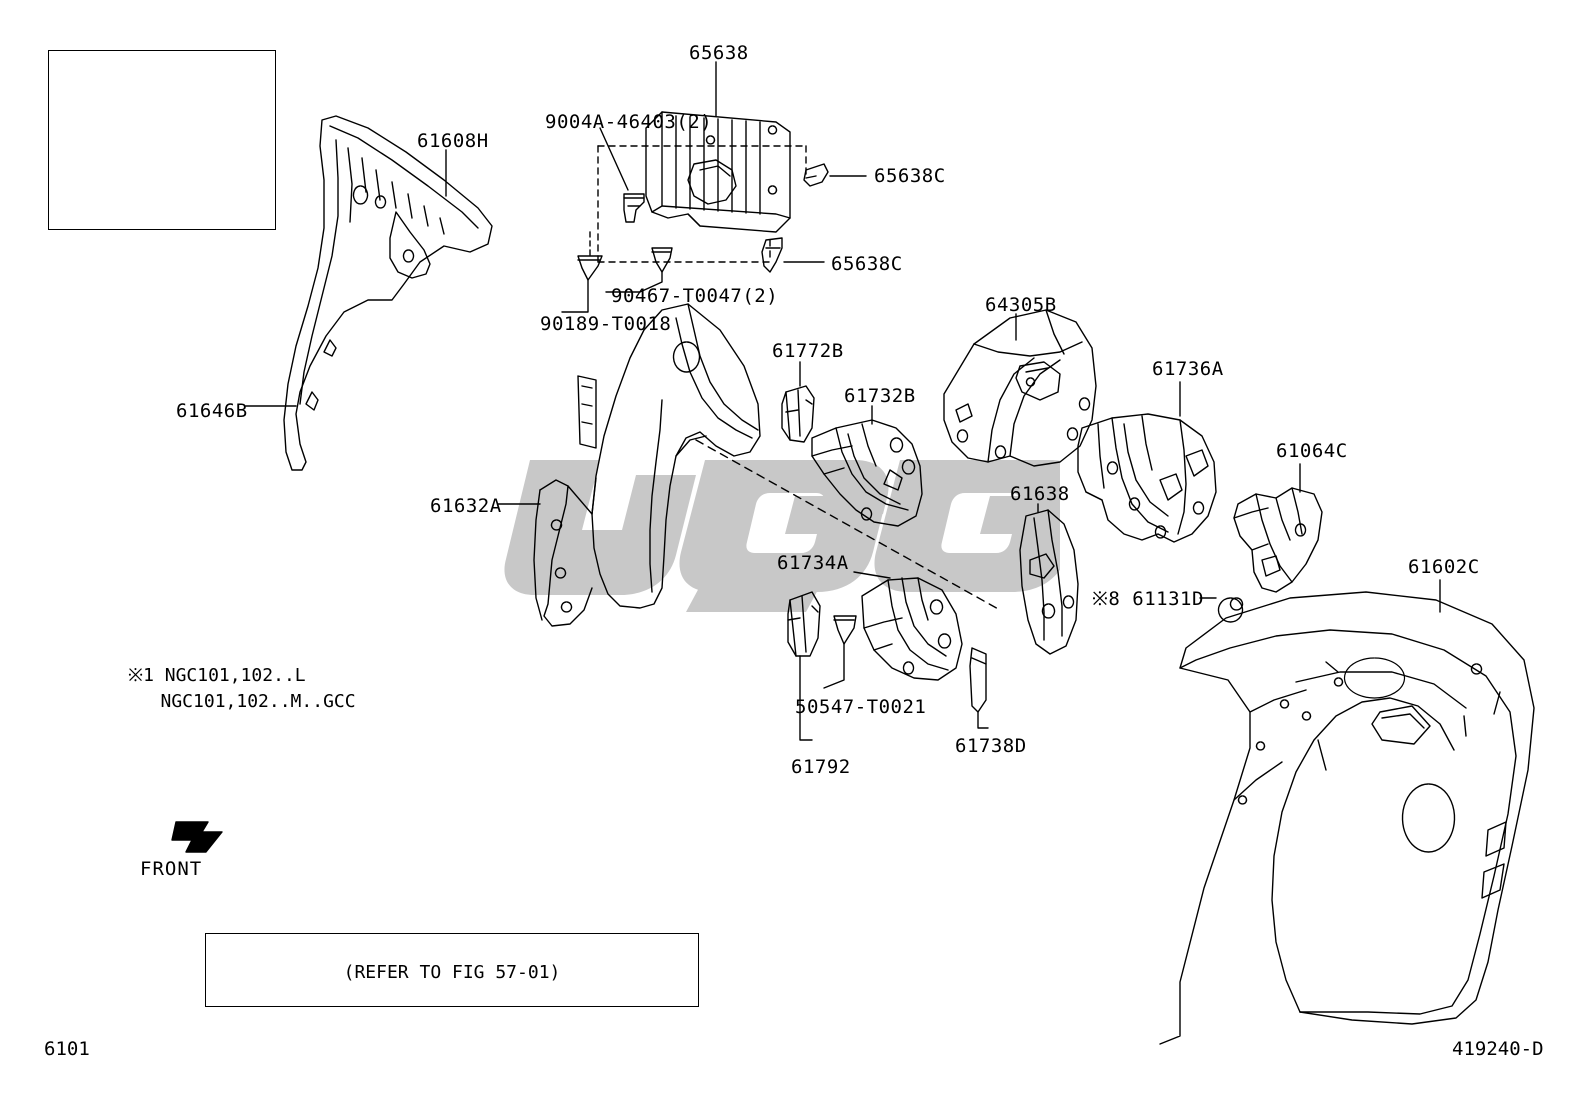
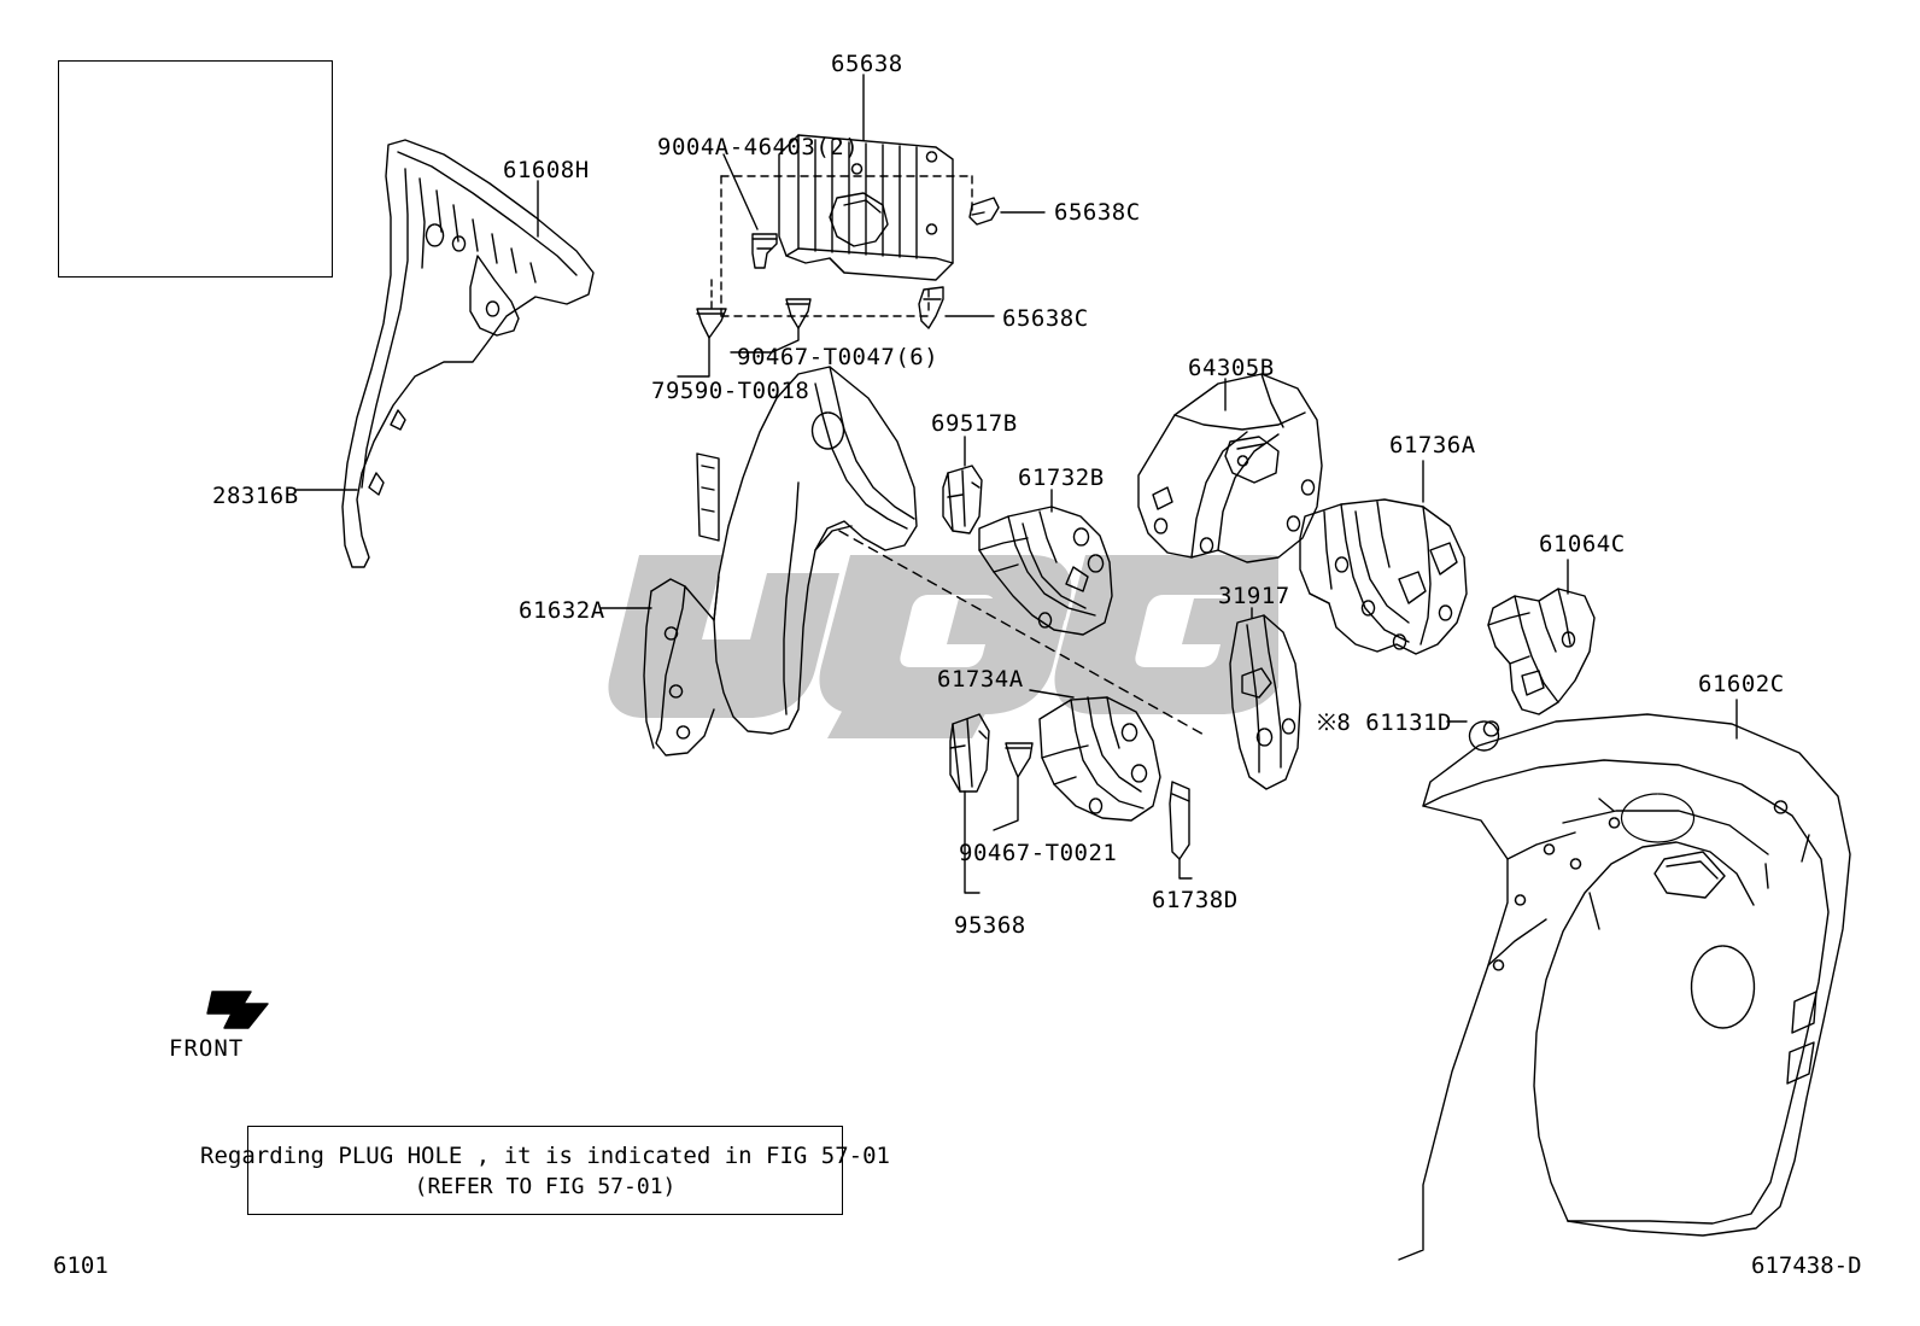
  65638
  9004A-46403(2)
  65638C
  65638C
- 90467-T0047(2)
+ 90467-T0047(6)
- 90189-T0018
+ 79590-T0018
  61608H
- 61646B
+ 28316B
  61632A
- 61772B
+ 69517B
  61732B
  64305B
  61736A
  61064C
- 61638
+ 31917
  61734A
  ※8 61131D
  61602C
- 50547-T0021
+ 90467-T0021
- 61792
+ 95368
  61738D
- ※1 NGC101,102..L
- NGC101,102..M..GCC
  FRONT
+ Regarding PLUG HOLE , it is indicated in FIG 57-01
  (REFER TO FIG 57-01)
  6101
- 419240-D
+ 617438-D
